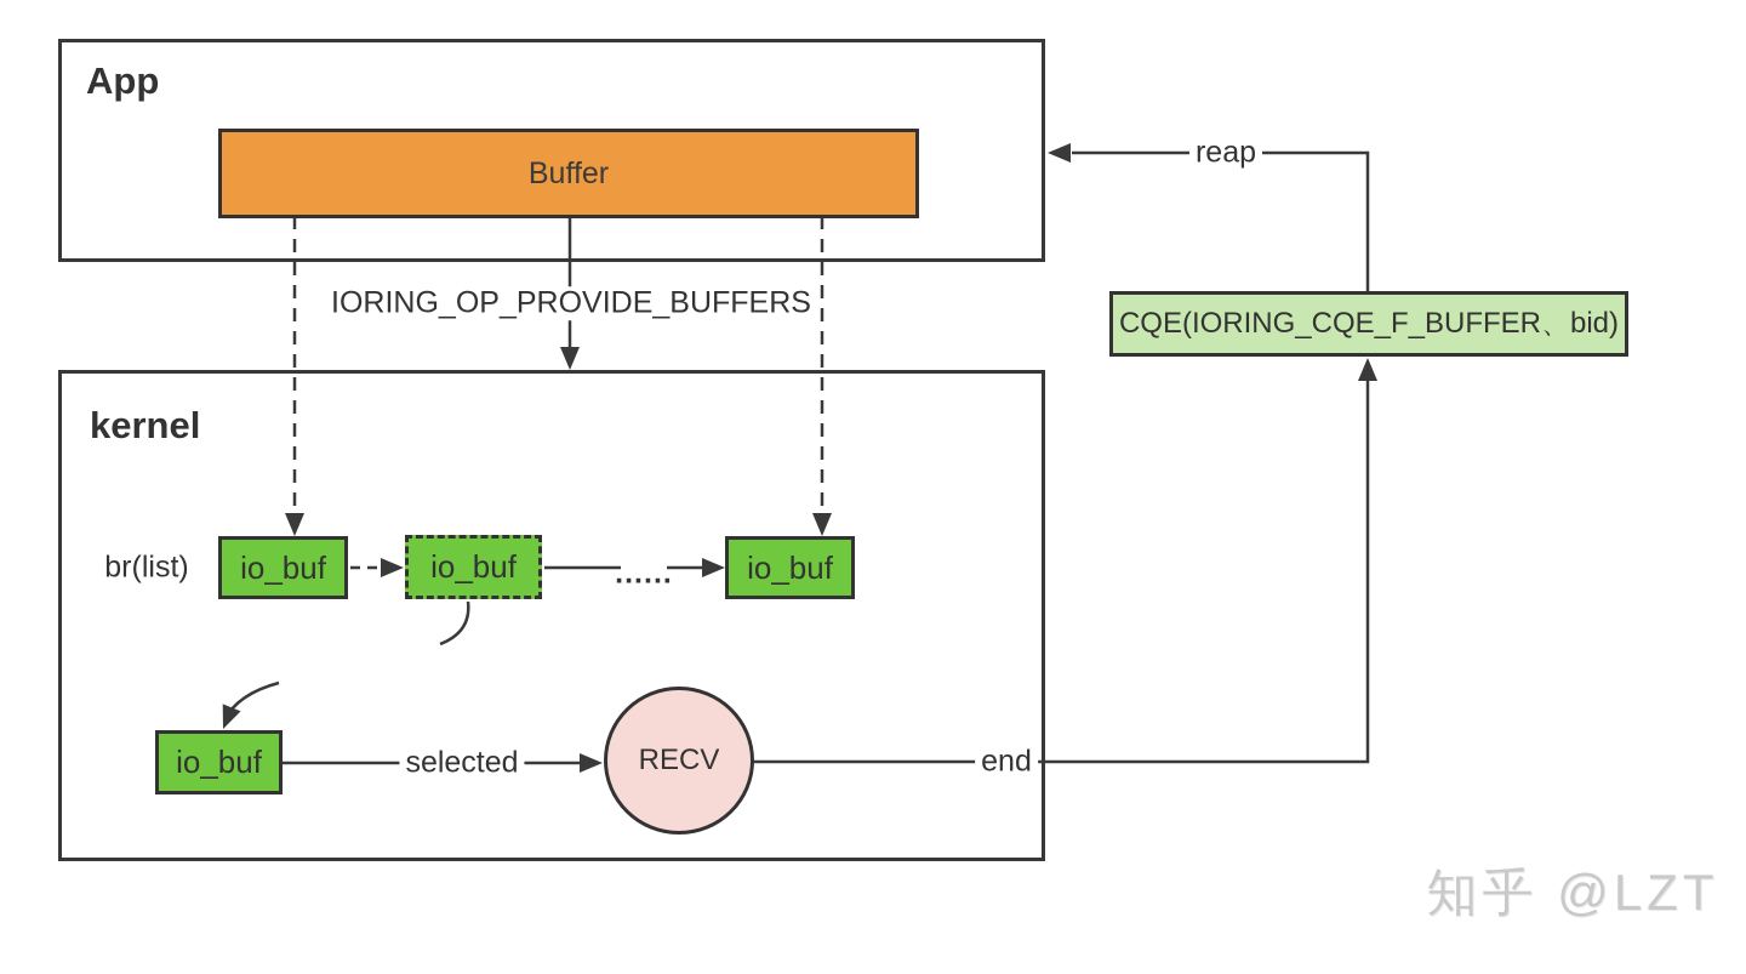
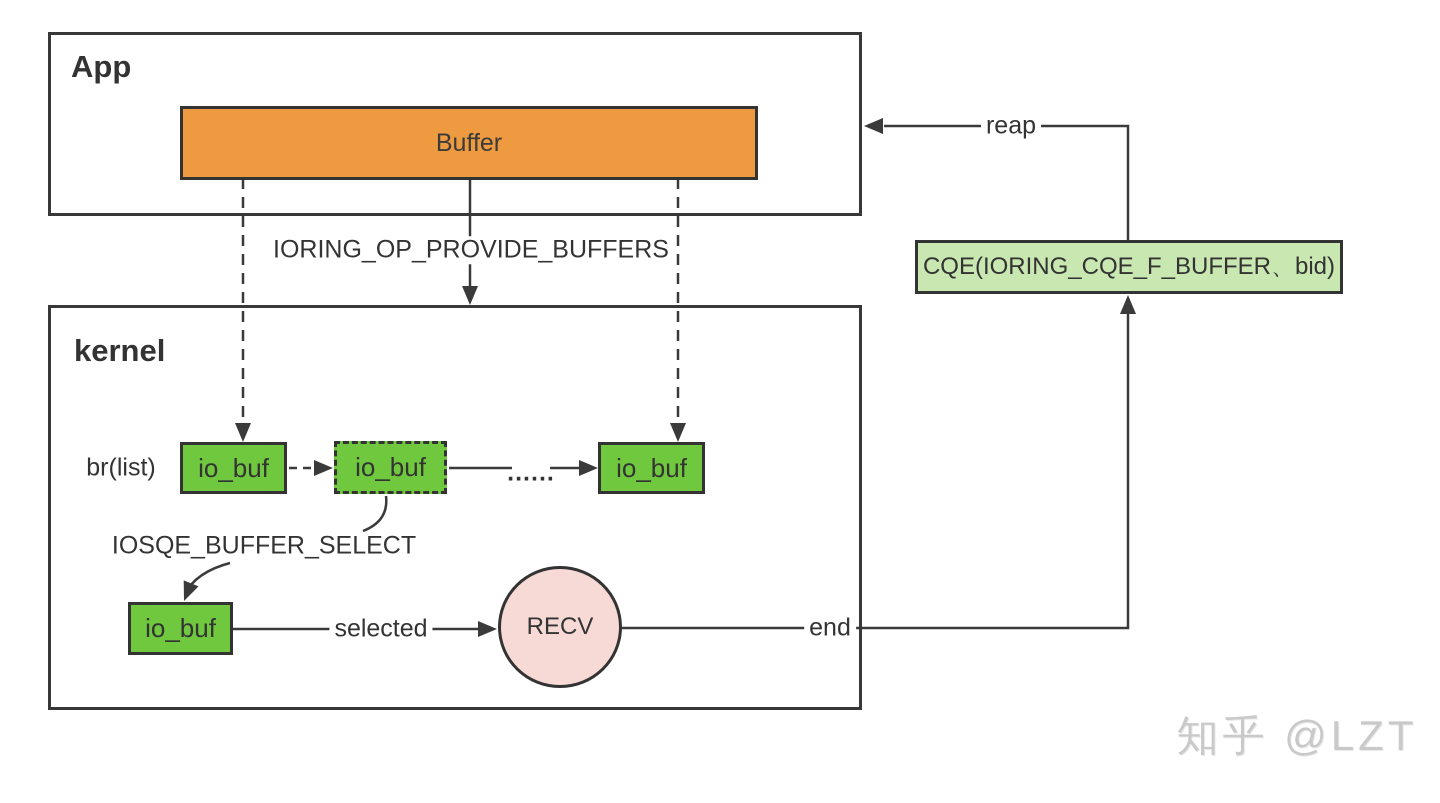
  App
  Buffer
  IORING_OP_PROVIDE_BUFFERS
  kernel
  br(list)
  io_buf
  io_buf
  ......
  io_buf
+ IOSQE_BUFFER_SELECT
  io_buf
  selected
  RECV
  end
  CQE(IORING_CQE_F_BUFFER、bid)
  reap
  知乎 @LZT
